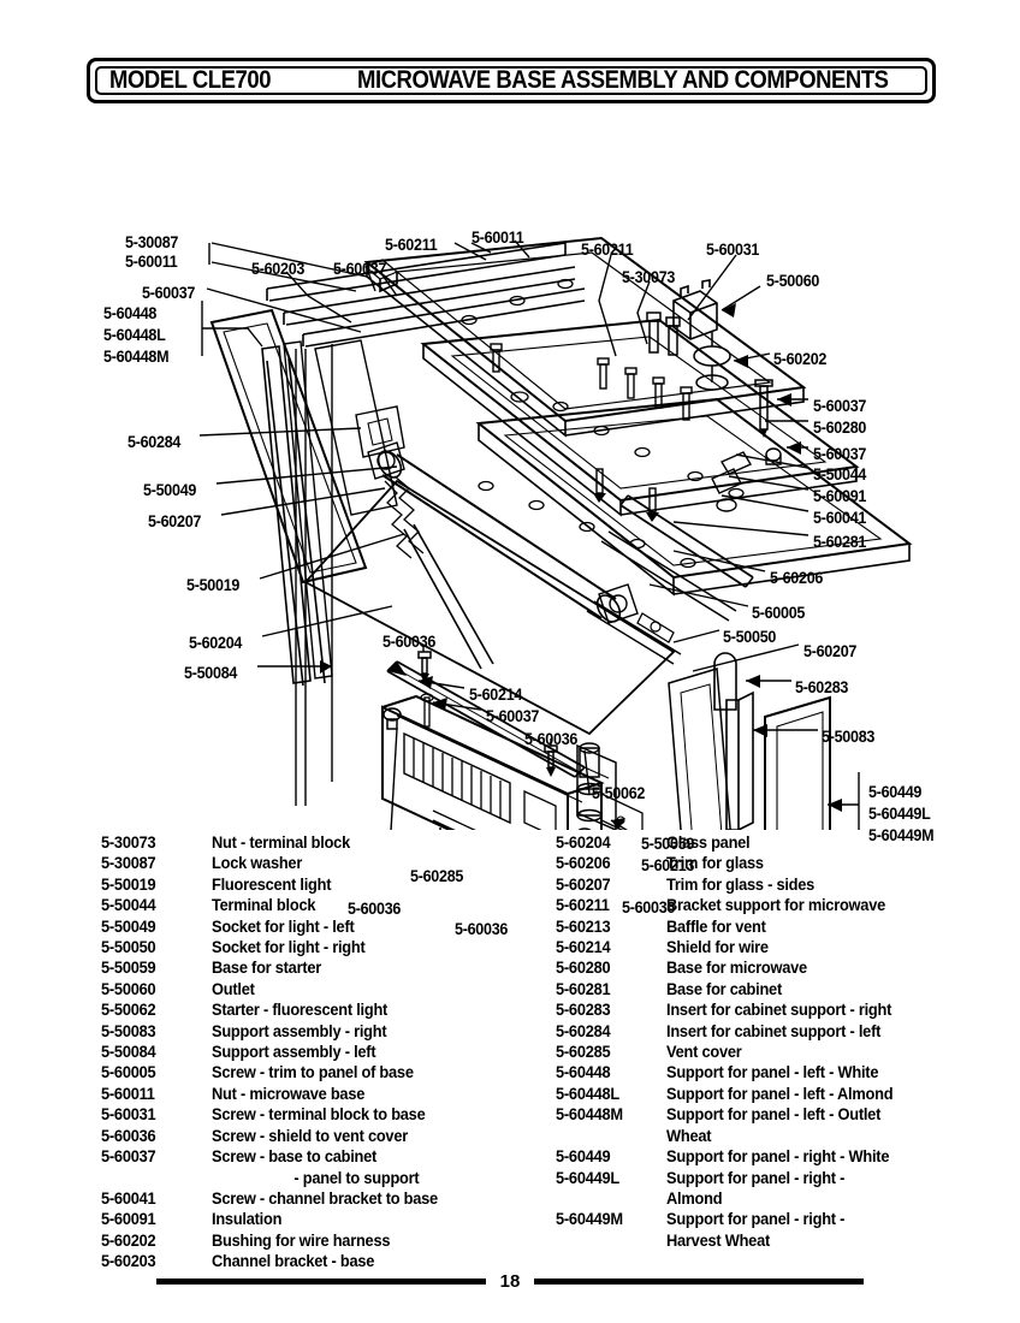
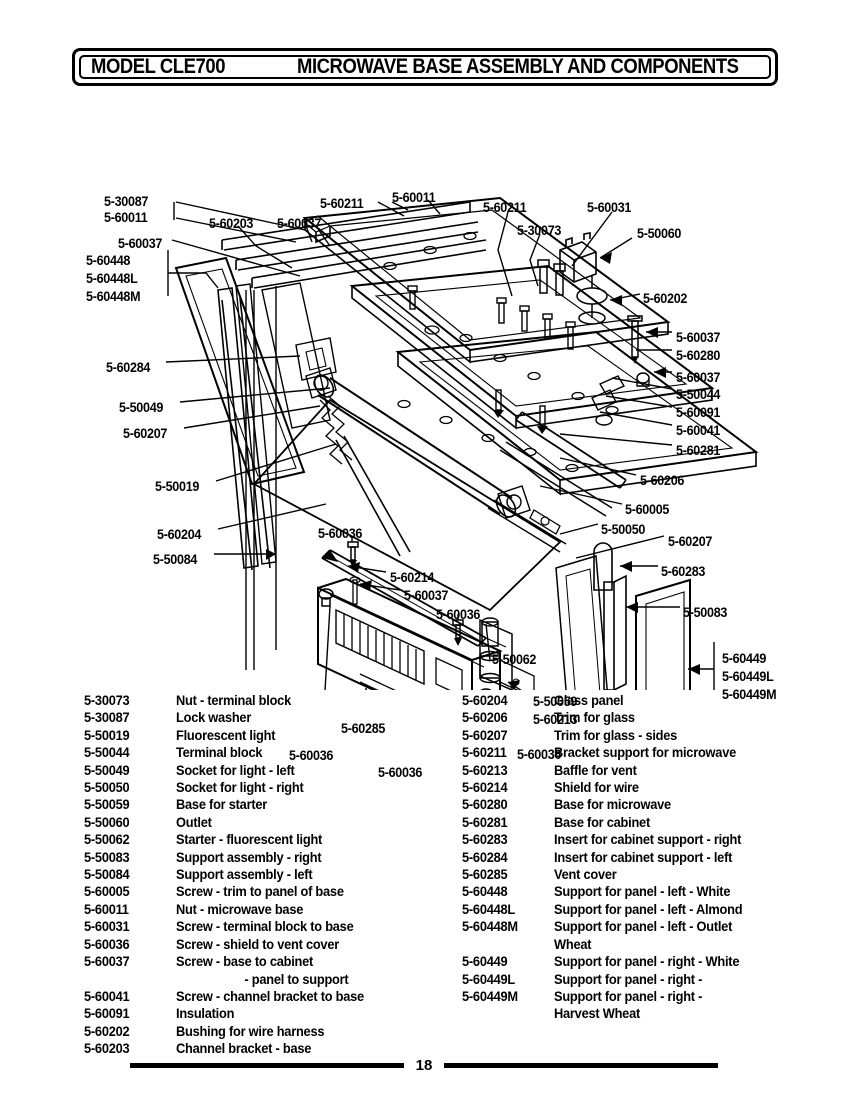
  MODEL CLE700
  MICROWAVE BASE ASSEMBLY AND COMPONENTS
  5-30087
  5-60011
  5-60037
  5-60448
  5-60448L
  5-60448M
  5-60203
  5-60037
  5-60211
  5-60011
  5-60211
  5-30073
  5-60031
  5-50060
  5-60202
  5-60037
  5-60280
  5-60037
  5-50044
  5-60091
  5-60041
  5-60281
  5-60284
  5-50049
  5-60207
  5-50019
  5-60204
  5-50084
  5-60206
  5-60005
  5-50050
  5-60207
  5-60283
  5-50083
  5-60449
  5-60449L
  5-60449M
  5-60036
  5-60214
  5-60037
  5-60036
  5-50062
  5-50059
  5-60213
  5-60285
  5-60036
  5-60036
  5-60036
  5-30073
  Nut - terminal block
  5-30087
  Lock washer
  5-50019
  Fluorescent light
  5-50044
  Terminal block
  5-50049
  Socket for light - left
  5-50050
  Socket for light - right
  5-50059
  Base for starter
  5-50060
  Outlet
  5-50062
  Starter - fluorescent light
  5-50083
  Support assembly - right
  5-50084
  Support assembly - left
  5-60005
  Screw - trim to panel of base
  5-60011
  Nut - microwave base
  5-60031
  Screw - terminal block to base
  5-60036
  Screw - shield to vent cover
  5-60037
  Screw - base to cabinet
  - panel to support
  5-60041
  Screw - channel bracket to base
  5-60091
  Insulation
  5-60202
  Bushing for wire harness
  5-60203
  Channel bracket - base
  5-60204
  Glass panel
  5-60206
  Trim for glass
  5-60207
  Trim for glass - sides
  5-60211
  Bracket support for microwave
  5-60213
  Baffle for vent
  5-60214
  Shield for wire
  5-60280
  Base for microwave
  5-60281
  Base for cabinet
  5-60283
  Insert for cabinet support - right
  5-60284
  Insert for cabinet support - left
  5-60285
  Vent cover
  5-60448
  Support for panel - left - White
  5-60448L
  Support for panel - left - Almond
  5-60448M
  Support for panel - left - Outlet
  Wheat
  5-60449
  Support for panel - right - White
  5-60449L
  Support for panel - right -
- Almond
  5-60449M
  Support for panel - right -
  Harvest Wheat
  18
